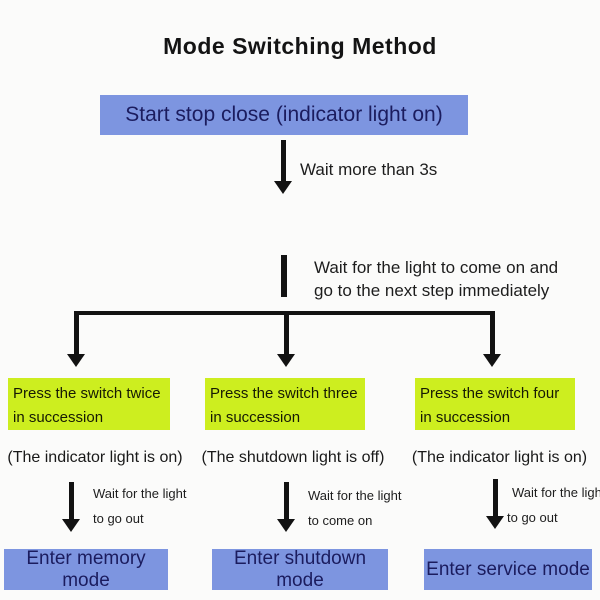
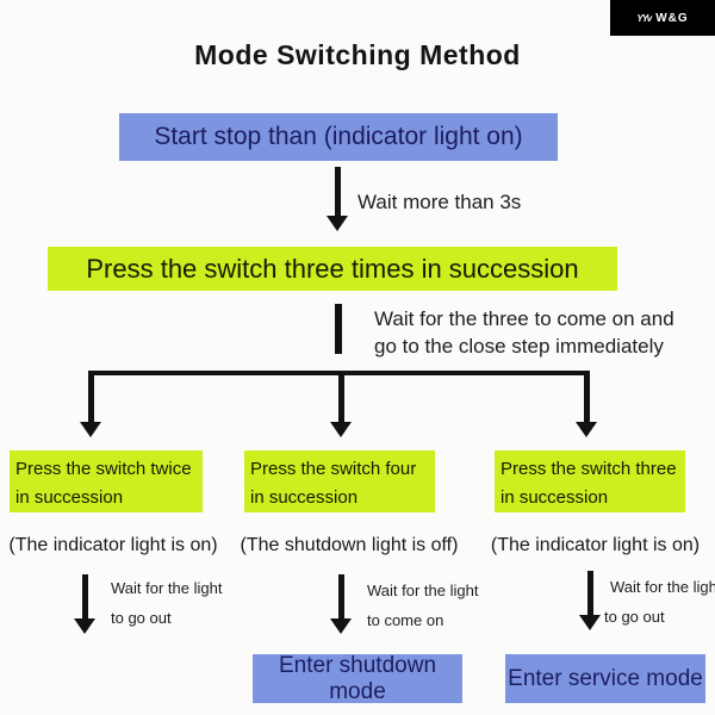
+ YYv
+ W&G
  Mode Switching Method
- Start stop close (indicator light on)
+ Start stop than (indicator light on)
  Wait more than 3s
+ Press the switch three times in succession
- Wait for the light to come on and
+ Wait for the three to come on and
- go to the next step immediately
+ go to the close step immediately
  Press the switch twice
  in succession
  (The indicator light is on)
  Wait for the light
  to go out
- Enter memory mode
- Press the switch three
+ Press the switch four
  in succession
  (The shutdown light is off)
  Wait for the light
  to come on
  Enter shutdown mode
- Press the switch four
+ Press the switch three
  in succession
  (The indicator light is on)
  Wait for the ligh
  to go out
  Enter service mode
